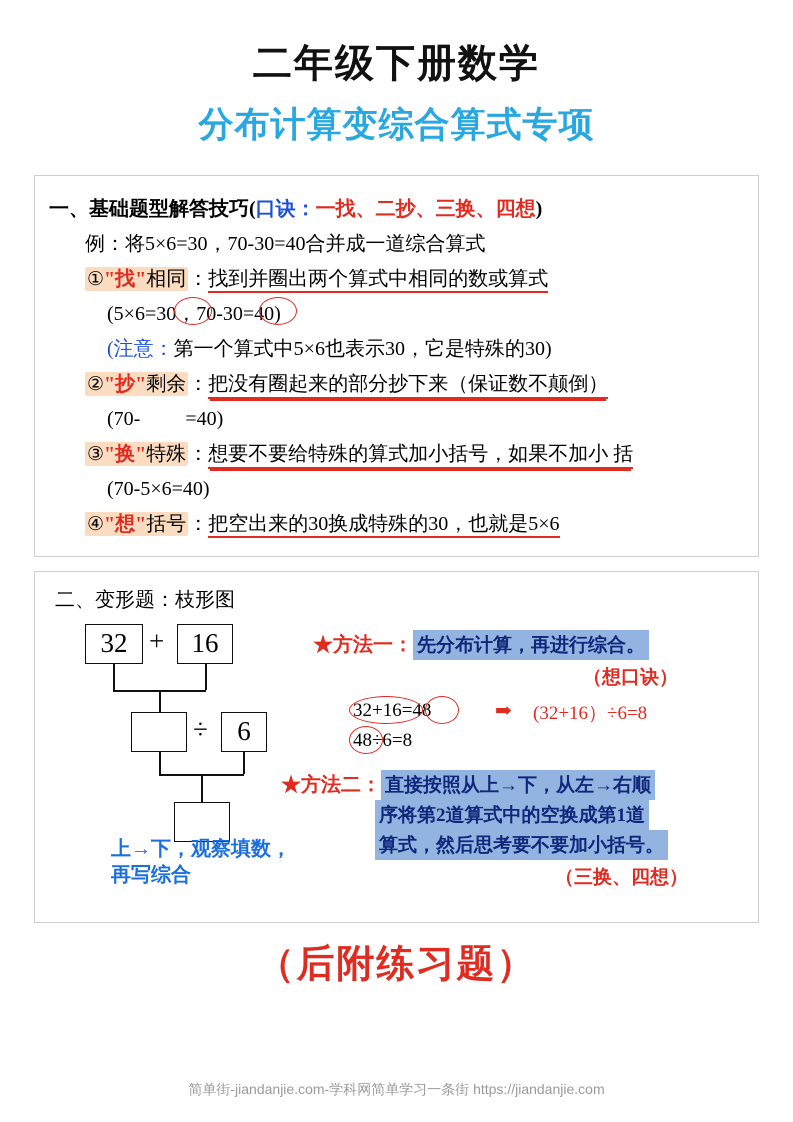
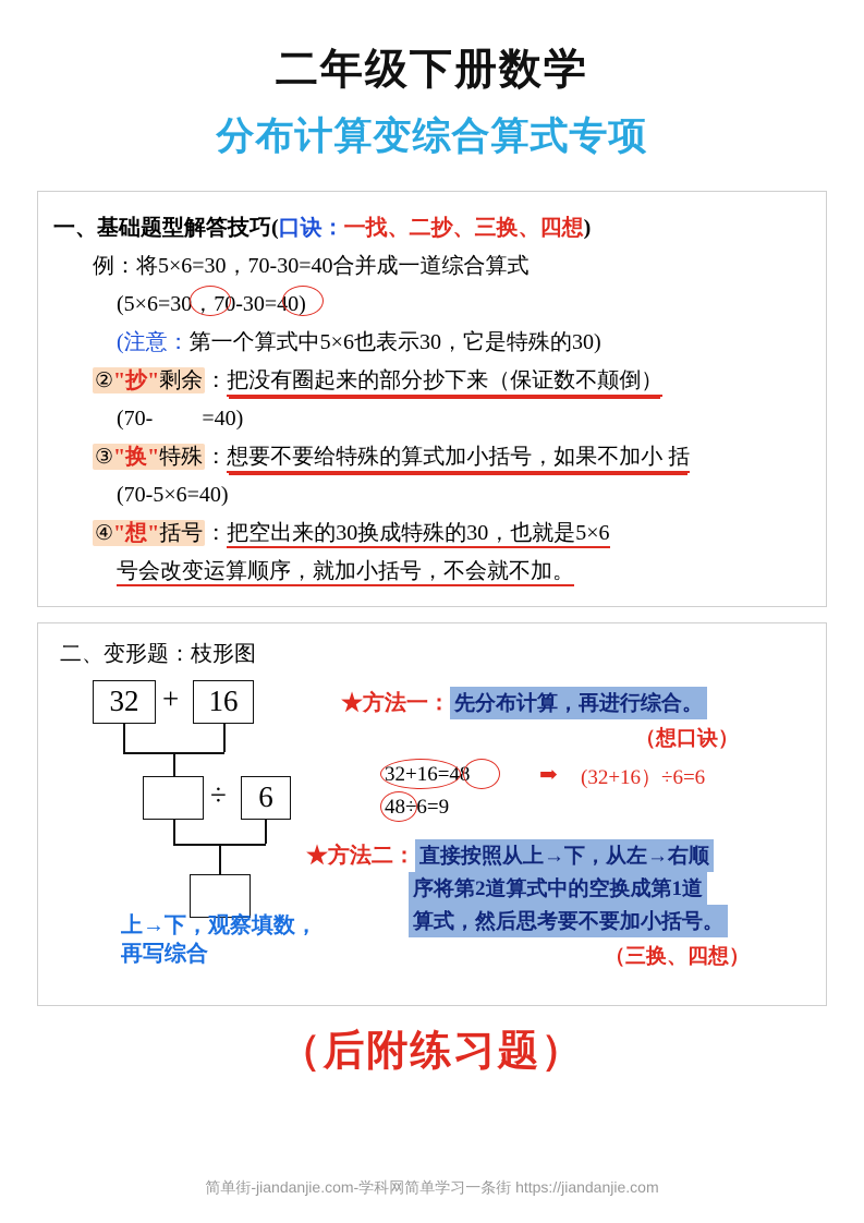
  二年级下册数学
  分布计算变综合算式专项
  一、基础题型解答技巧(口诀：一找、二抄、三换、四想)
  例：将5×6=30，70-30=40合并成一道综合算式
- ①"找"相同：找到并圈出两个算式中相同的数或算式
  (5×6=30，70-30=40)
  (注意：第一个算式中5×6也表示30，它是特殊的30)
  ②"抄"剩余：把没有圈起来的部分抄下来（保证数不颠倒）
  (70- =40)
  ③"换"特殊：想要不要给特殊的算式加小括号，如果不加小 括
  (70-5×6=40)
  ④"想"括号：把空出来的30换成特殊的30，也就是5×6
+ 号会改变运算顺序，就加小括号，不会就不加。
  二、变形题：枝形图
  32
  +
  16
  ÷
  6
  ★方法一： 先分布计算，再进行综合。
  （想口诀）
  32+16=48
  ➡
- (32+16）÷6=8
+ (32+16）÷6=6
- 48÷6=8
+ 48÷6=9
  ★方法二： 直接按照从上→下，从左→右顺
  序将第2道算式中的空换成第1道
  算式，然后思考要不要加小括号。
  （三换、四想）
  上→下，观察填数，
  再写综合
  （后附练习题）
  简单街-jiandanjie.com-学科网简单学习一条街 https://jiandanjie.com
